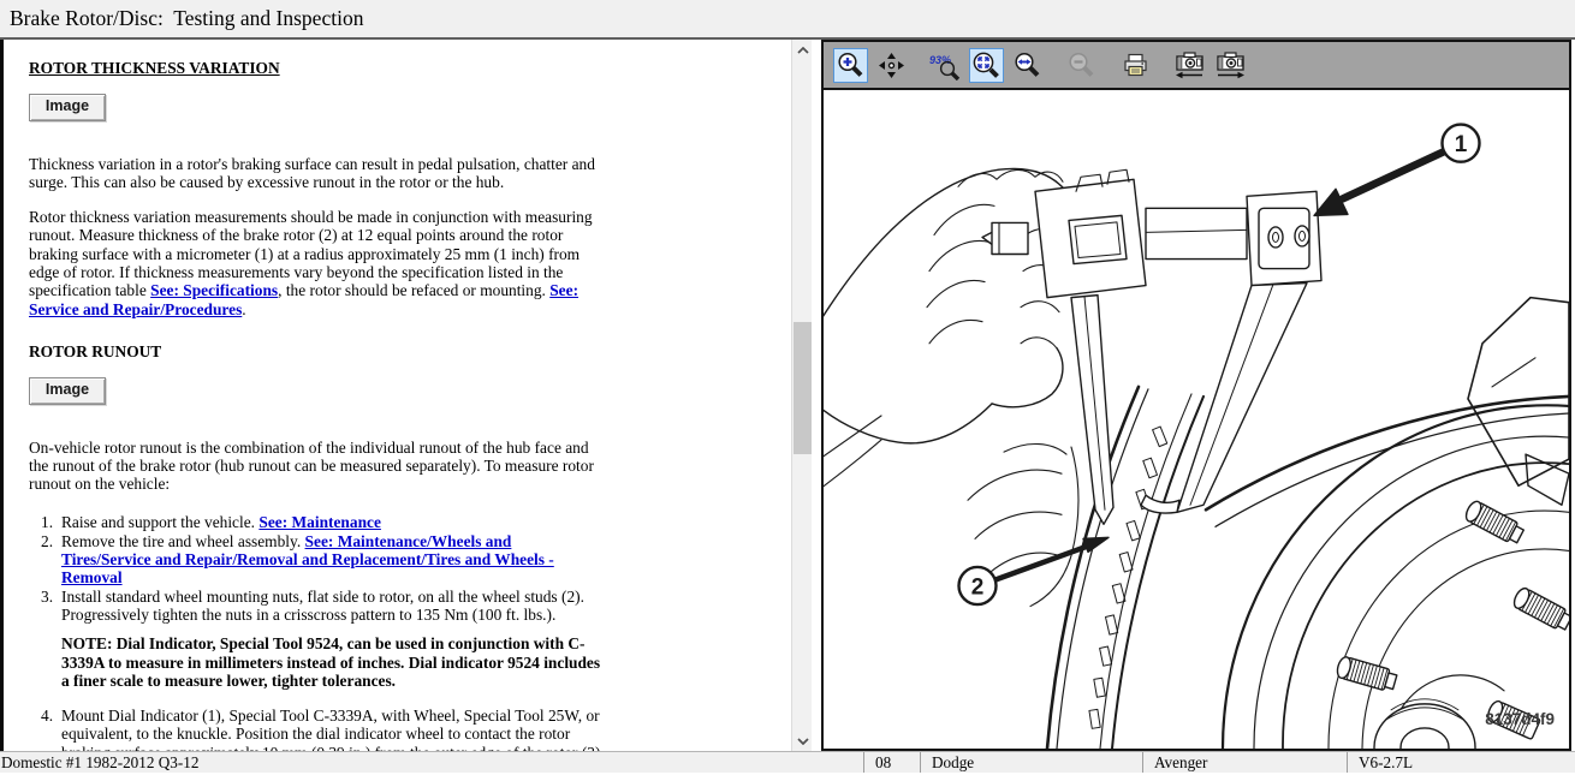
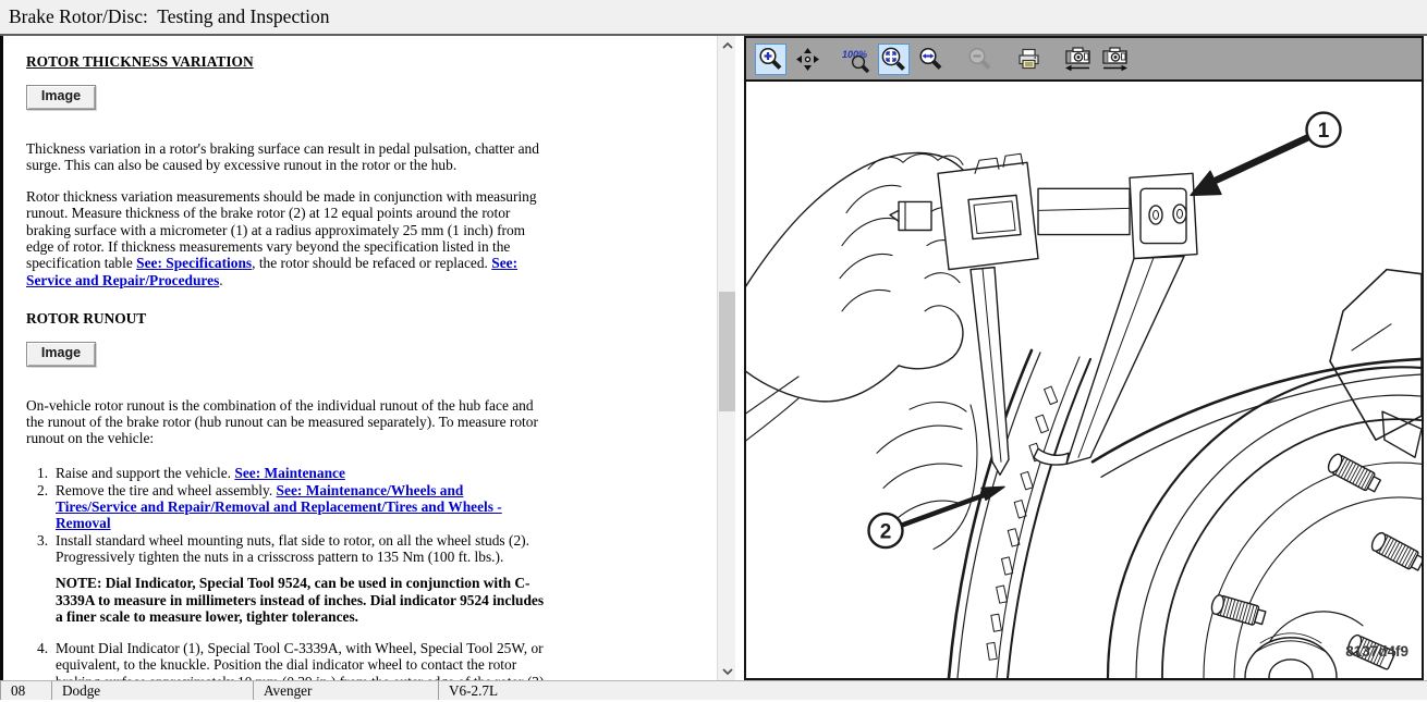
  Brake Rotor/Disc: Testing and Inspection
  ROTOR THICKNESS VARIATION
  Image
  Thickness variation in a rotor's braking surface can result in pedal pulsation, chatter and surge. This can also be caused by excessive runout in the rotor or the hub.
- Rotor thickness variation measurements should be made in conjunction with measuring runout. Measure thickness of the brake rotor (2) at 12 equal points around the rotor braking surface with a micrometer (1) at a radius approximately 25 mm (1 inch) from edge of rotor. If thickness measurements vary beyond the specification listed in the specification table See: Specifications, the rotor should be refaced or mounting. See: Service and Repair/Procedures.
+ Rotor thickness variation measurements should be made in conjunction with measuring runout. Measure thickness of the brake rotor (2) at 12 equal points around the rotor braking surface with a micrometer (1) at a radius approximately 25 mm (1 inch) from edge of rotor. If thickness measurements vary beyond the specification listed in the specification table See: Specifications, the rotor should be refaced or replaced. See: Service and Repair/Procedures.
  ROTOR RUNOUT
  Image
  On-vehicle rotor runout is the combination of the individual runout of the hub face and the runout of the brake rotor (hub runout can be measured separately). To measure rotor runout on the vehicle:
  1.
  Raise and support the vehicle. See: Maintenance
  2.
  Remove the tire and wheel assembly. See: Maintenance/Wheels and Tires/Service and Repair/Removal and Replacement/Tires and Wheels - Removal
  3.
  Install standard wheel mounting nuts, flat side to rotor, on all the wheel studs (2). Progressively tighten the nuts in a crisscross pattern to 135 Nm (100 ft. lbs.).
  NOTE: Dial Indicator, Special Tool 9524, can be used in conjunction with C-3339A to measure in millimeters instead of inches. Dial indicator 9524 includes a finer scale to measure lower, tighter tolerances.
  4.
- 93%
+ 100%
  1
  2
  8137d4f9
- Domestic #1 1982-2012 Q3-12
  08
  Dodge
  Avenger
  V6-2.7L
